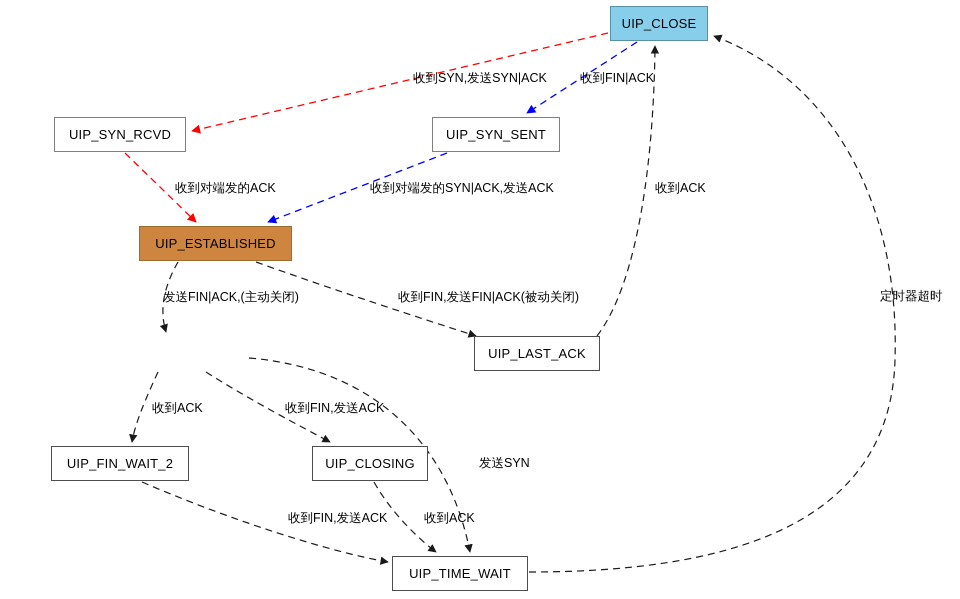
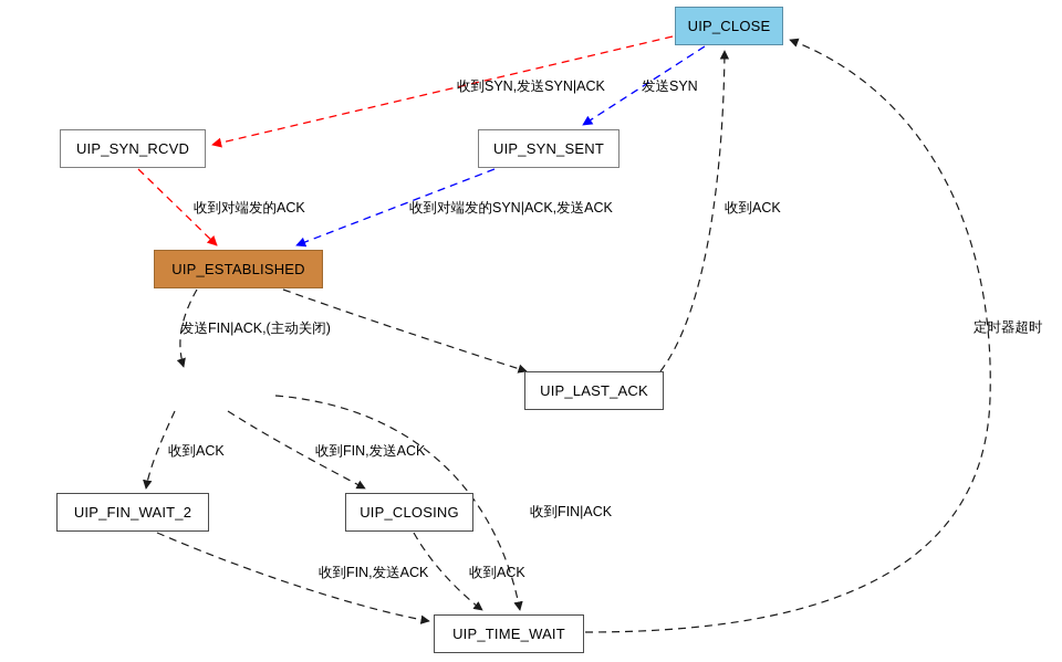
  UIP_CLOSE
  UIP_SYN_RCVD
  UIP_SYN_SENT
  UIP_ESTABLISHED
  UIP_LAST_ACK
  UIP_FIN_WAIT_2
  UIP_CLOSING
  UIP_TIME_WAIT
  收到SYN,发送SYN|ACK
- 收到FIN|ACK
+ 发送SYN
  收到对端发的ACK
  收到对端发的SYN|ACK,发送ACK
  收到ACK
  发送FIN|ACK,(主动关闭)
- 收到FIN,发送FIN|ACK(被动关闭)
  收到ACK
  收到FIN,发送ACK
- 发送SYN
+ 收到FIN|ACK
  收到FIN,发送ACK
  收到ACK
  定时器超时
